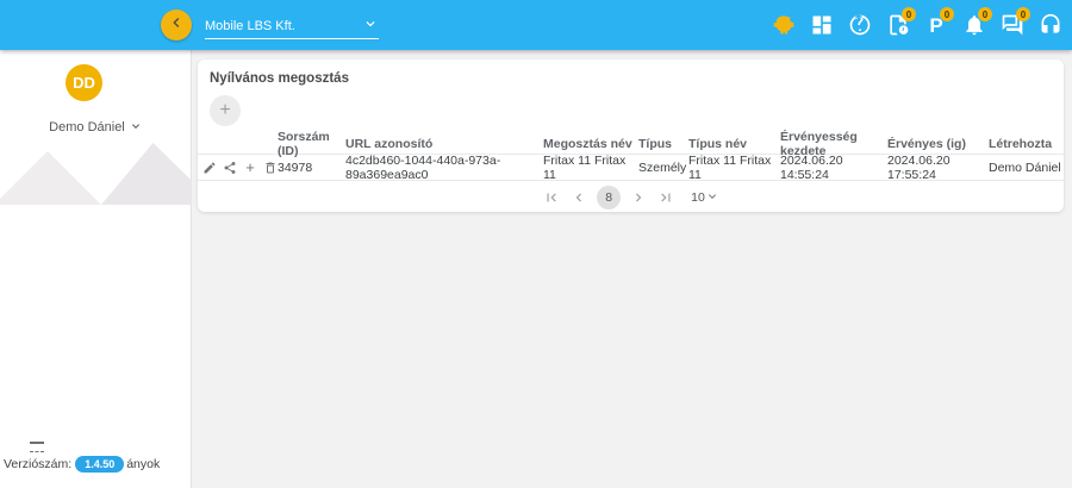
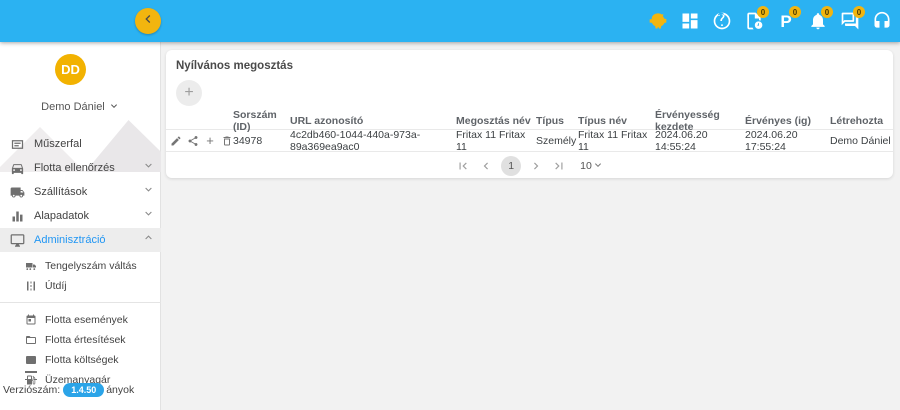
- Mobile LBS Kft.
  0
  P
  0
  0
  0
  DD
  Demo Dániel
+ Műszerfal
+ Flotta ellenőrzés
+ Szállítások
+ Alapadatok
+ Adminisztráció
+ Tengelyszám váltás
+ Útdíj
+ Flotta események
+ Flotta értesítések
+ Flotta költségek
+ Üzemanyagár
  Verziószám:
  1.4.50
  ányok
  Nyílvános megosztás
  +
  Sorszám (ID)
  URL azonosító
  Megosztás név
  Típus
  Típus név
  Érvényesség kezdete
  Érvényes (ig)
  Létrehozta
  +
  34978
  4c2db460-1044-440a-973a-89a369ea9ac0
  Fritax 11 Fritax 11
  Személy
  Fritax 11 Fritax 11
  2024.06.20 14:55:24
  2024.06.20 17:55:24
  Demo Dániel
- 8
+ 1
  10
